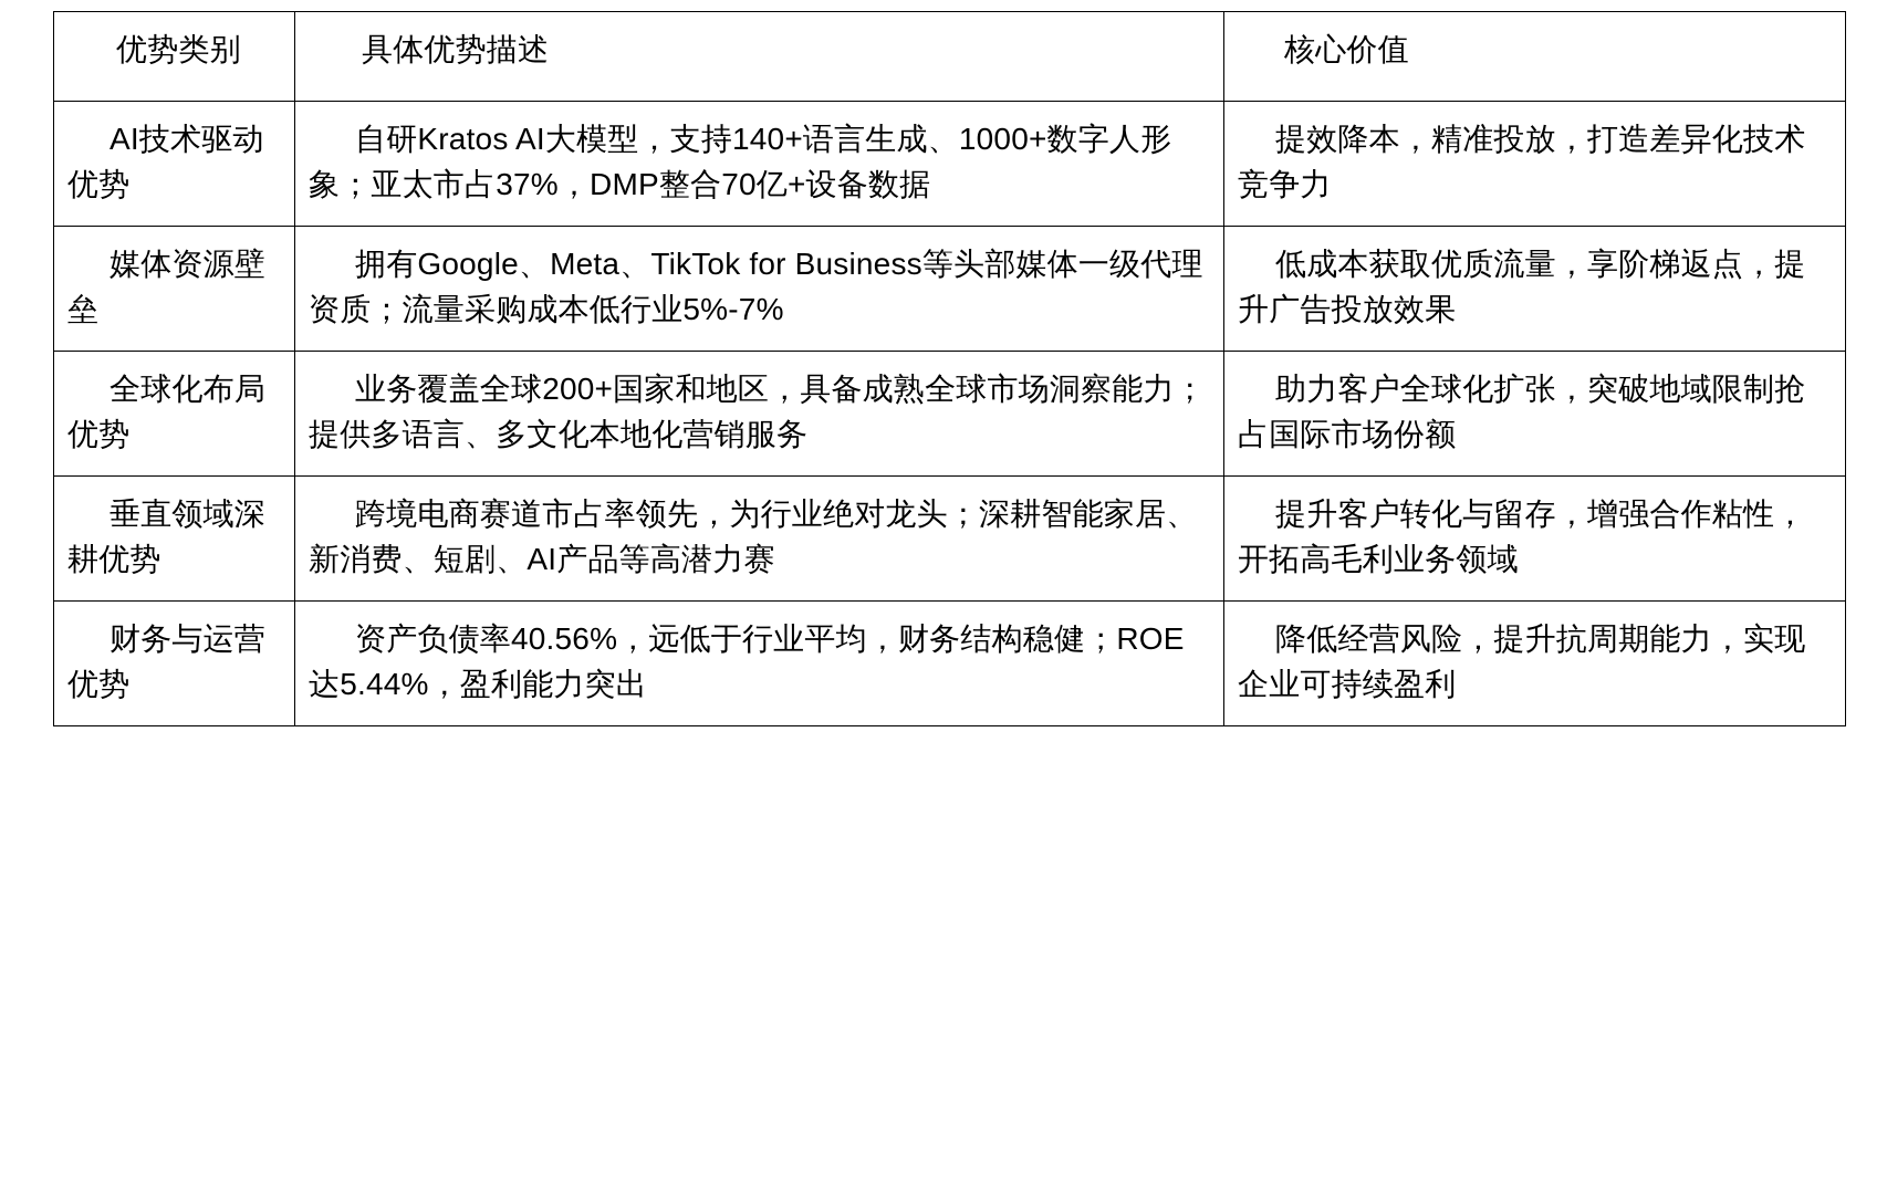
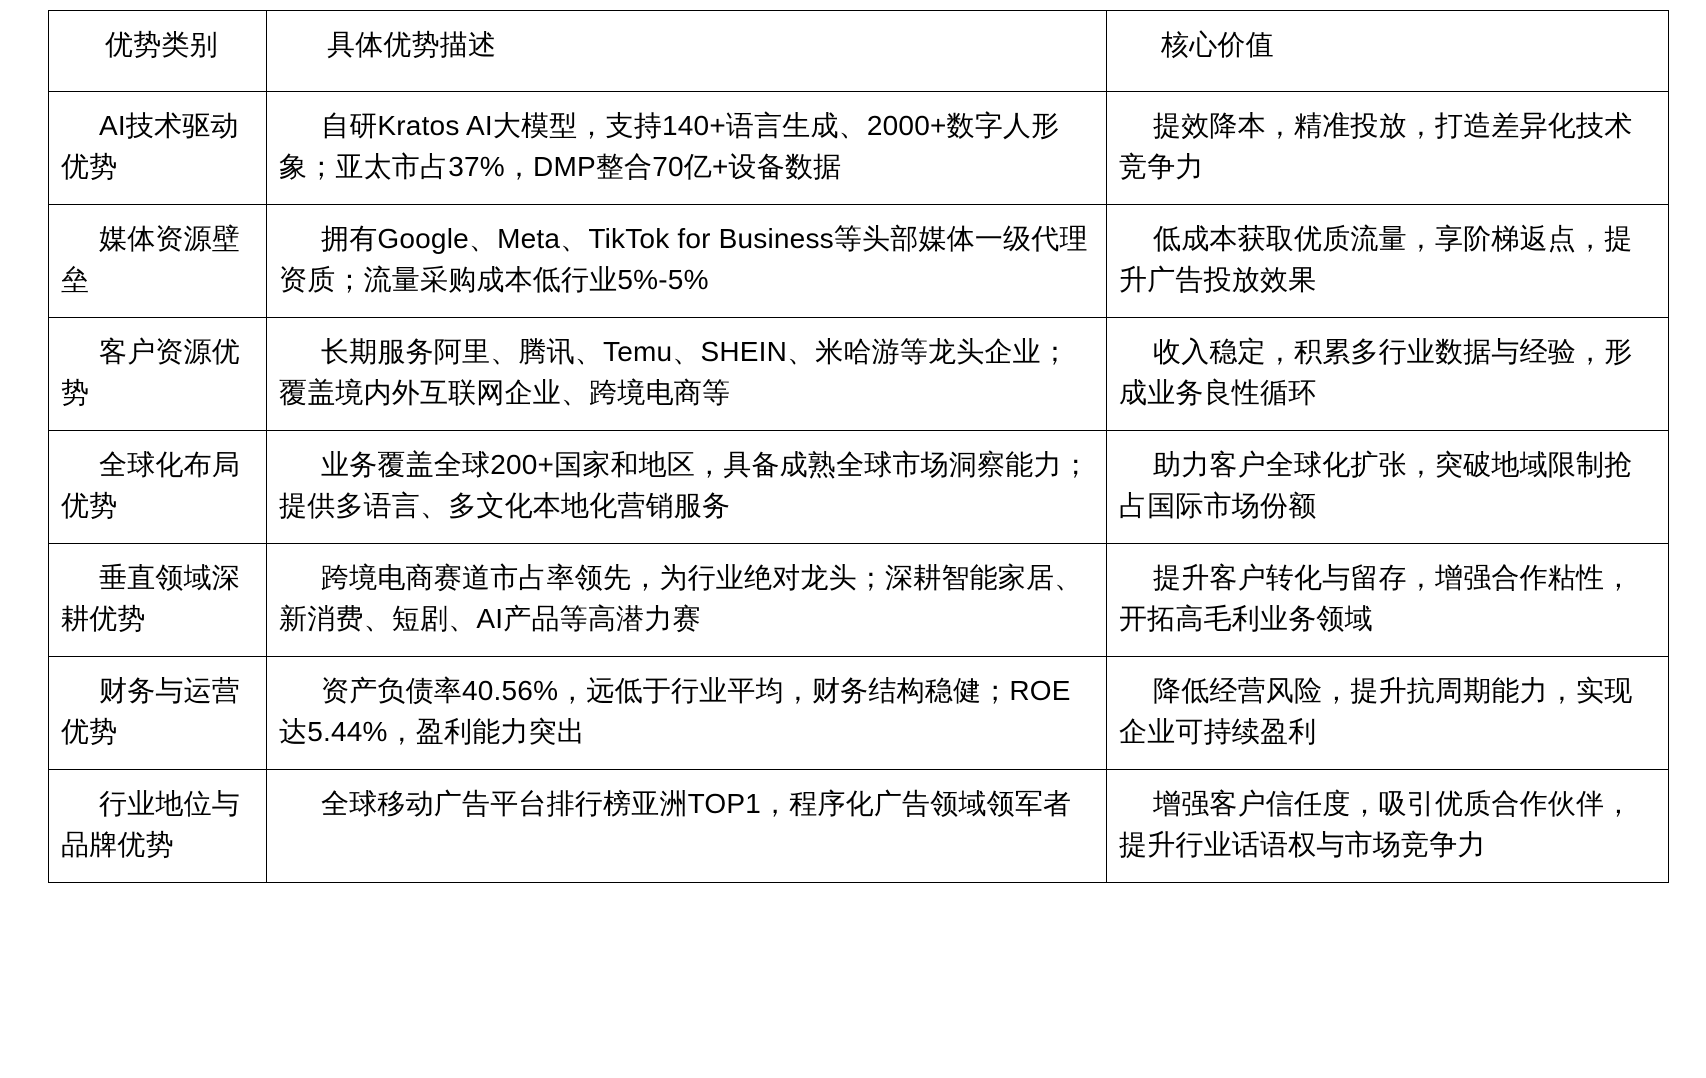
  优势类别	具体优势描述	核心价值
- AI技术驱动优势	自研Kratos AI大模型，支持140+语言生成、1000+数字人形象；亚太市占37%，DMP整合70亿+设备数据	提效降本，精准投放，打造差异化技术竞争力
+ AI技术驱动优势	自研Kratos AI大模型，支持140+语言生成、2000+数字人形象；亚太市占37%，DMP整合70亿+设备数据	提效降本，精准投放，打造差异化技术竞争力
- 媒体资源壁垒	拥有Google、Meta、TikTok for Business等头部媒体一级代理资质；流量采购成本低行业5%-7%	低成本获取优质流量，享阶梯返点，提升广告投放效果
+ 媒体资源壁垒	拥有Google、Meta、TikTok for Business等头部媒体一级代理资质；流量采购成本低行业5%-5%	低成本获取优质流量，享阶梯返点，提升广告投放效果
+ 客户资源优势	长期服务阿里、腾讯、Temu、SHEIN、米哈游等龙头企业；覆盖境内外互联网企业、跨境电商等	收入稳定，积累多行业数据与经验，形成业务良性循环
  全球化布局优势	业务覆盖全球200+国家和地区，具备成熟全球市场洞察能力；提供多语言、多文化本地化营销服务	助力客户全球化扩张，突破地域限制抢占国际市场份额
  垂直领域深耕优势	跨境电商赛道市占率领先，为行业绝对龙头；深耕智能家居、新消费、短剧、AI产品等高潜力赛	提升客户转化与留存，增强合作粘性，开拓高毛利业务领域
  财务与运营优势	资产负债率40.56%，远低于行业平均，财务结构稳健；ROE达5.44%，盈利能力突出	降低经营风险，提升抗周期能力，实现企业可持续盈利
+ 行业地位与品牌优势	全球移动广告平台排行榜亚洲TOP1，程序化广告领域领军者	增强客户信任度，吸引优质合作伙伴，提升行业话语权与市场竞争力
